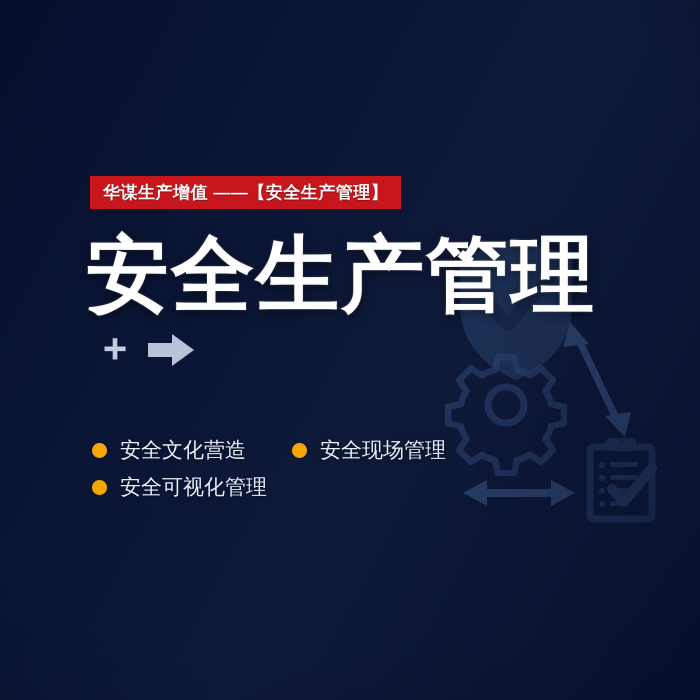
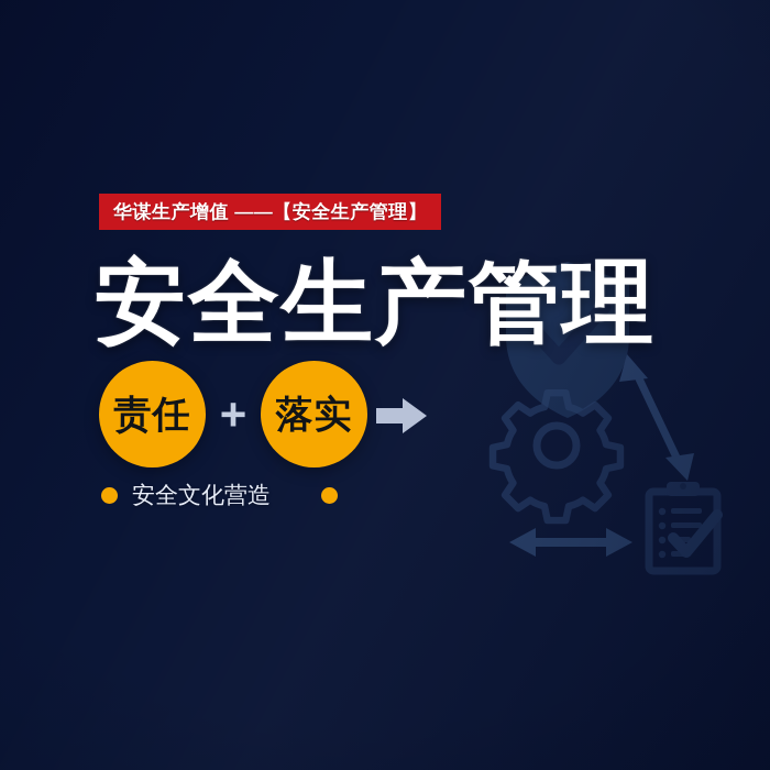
  华谋生产增值 ——【安全生产管理】
  安全生产管理
+ 责任
  +
+ 落实
  安全文化营造
- 安全现场管理
- 安全可视化管理
